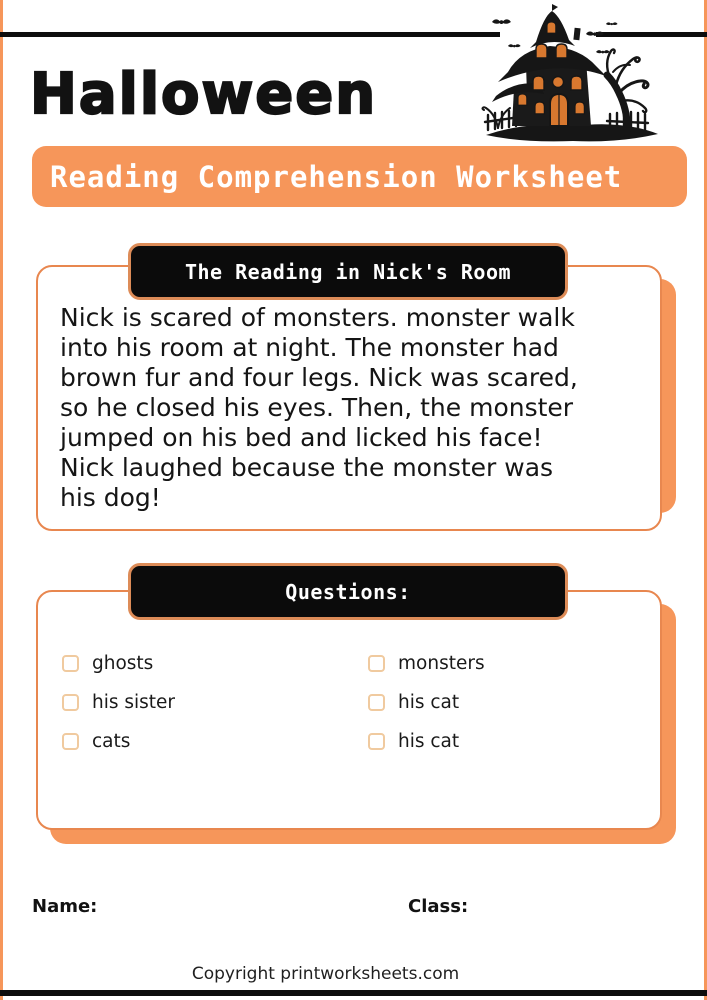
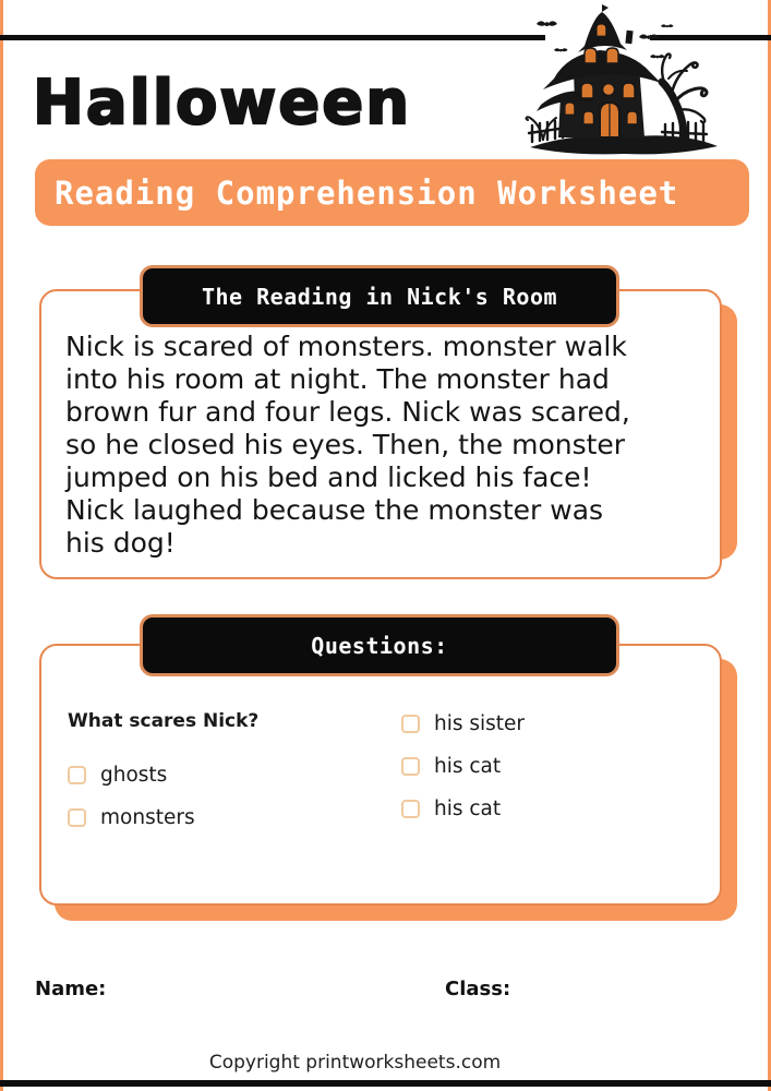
  Halloween
  Reading Comprehension Worksheet
  The Reading in Nick's Room
  Nick is scared of monsters. monster walk
  into his room at night. The monster had
  brown fur and four legs. Nick was scared,
  so he closed his eyes. Then, the monster
  jumped on his bed and licked his face!
  Nick laughed because the monster was
  his dog!
  Questions:
+ What scares Nick?
  ghosts
- his sister
+ monsters
- cats
- monsters
+ his sister
  his cat
  his cat
  Name:
  Class:
  Copyright printworksheets.com
